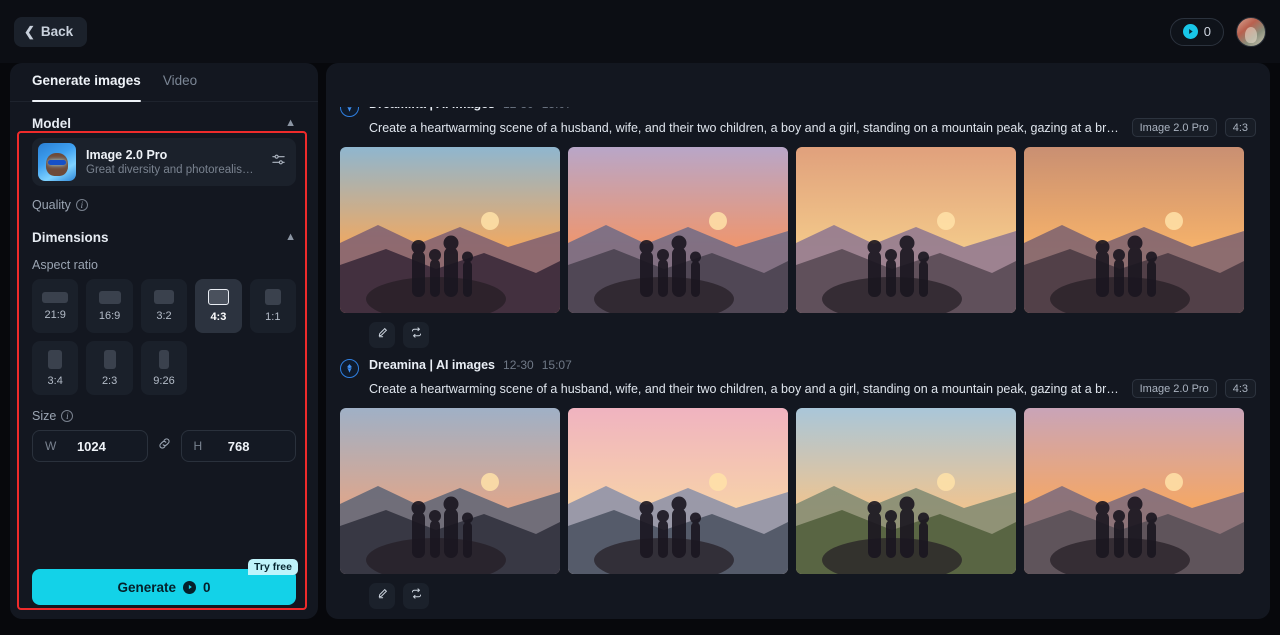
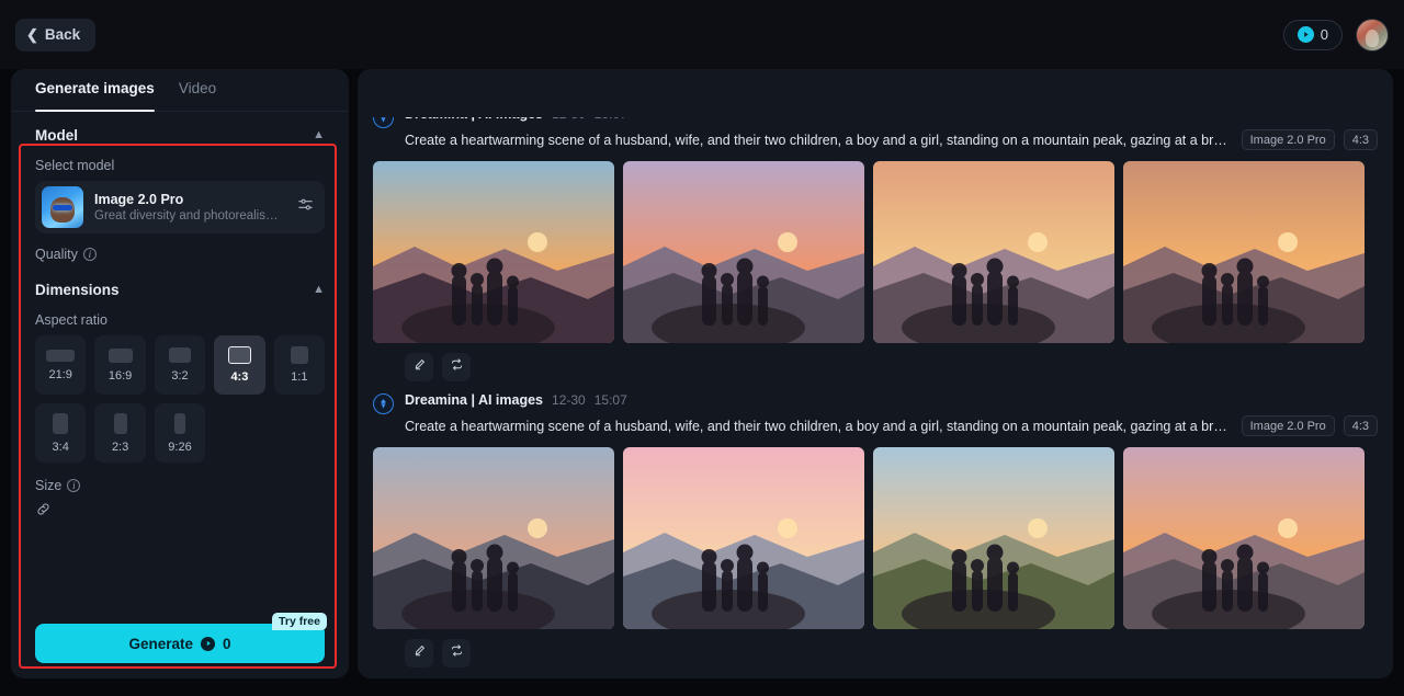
  ❮
  Back
  0
  Generate images
  Video
  Model
  ▲
+ Select model
  Image 2.0 Pro
  Great diversity and photorealism.
  Quality
  i
  Dimensions
  ▲
  Aspect ratio
  21:9
  16:9
  3:2
  4:3
  1:1
  3:4
  2:3
  9:26
  Size
  i
- W
- 1024
- H
- 768
  Generate
  0
  Try free
  Create a heartwarming scene of a husband, wife, and their two children, a boy and a girl, standing on a mountain peak, gazing at a breat
  Image 2.0 Pro
  4:3
  Dreamina | AI images
  12-30
  15:07
  Create a heartwarming scene of a husband, wife, and their two children, a boy and a girl, standing on a mountain peak, gazing at a breat
  Image 2.0 Pro
  4:3
